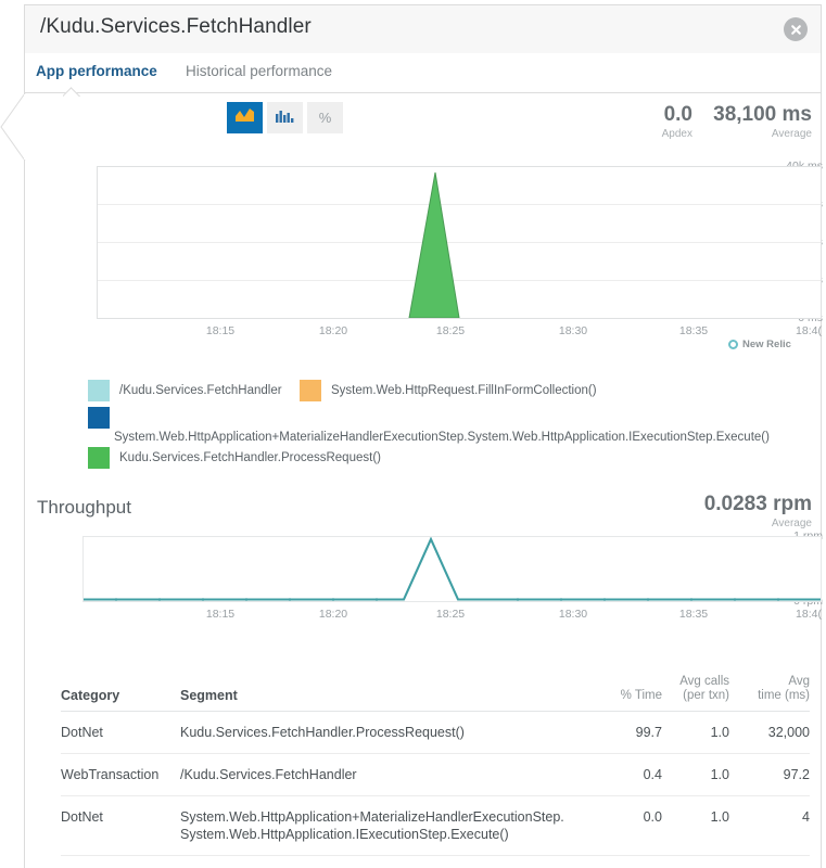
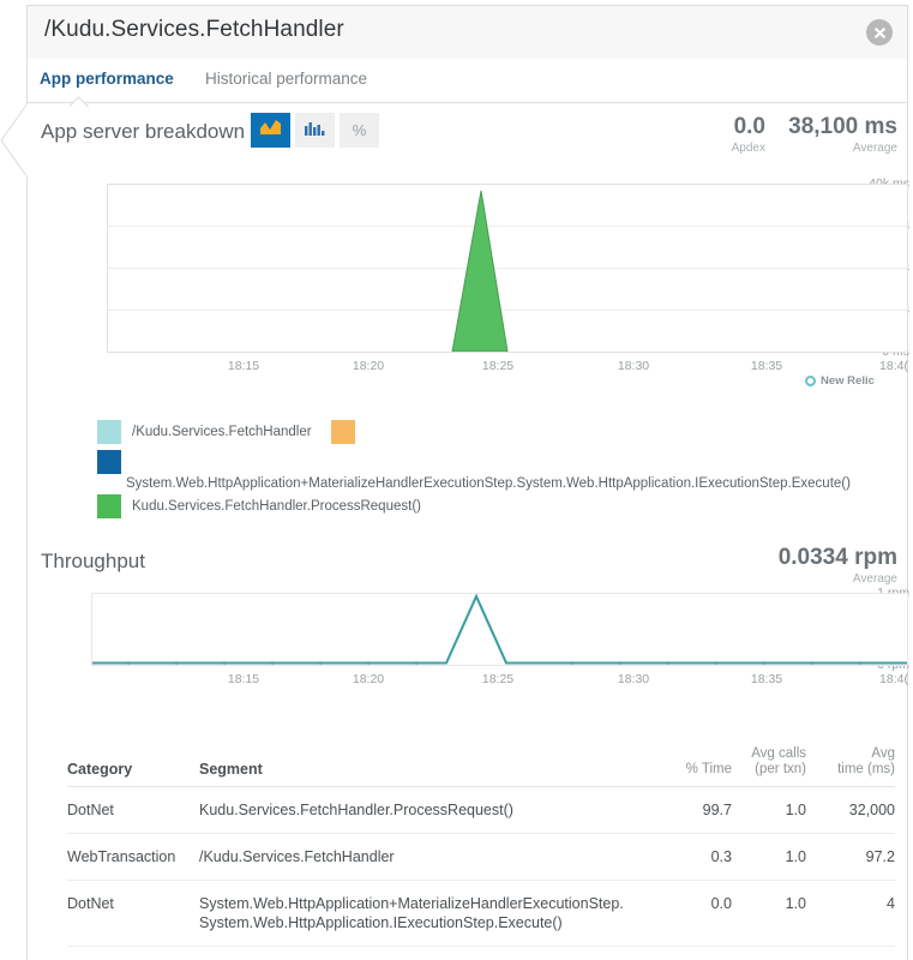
  /Kudu.Services.FetchHandler
  App performance
  Historical performance
+ App server breakdown
  %
  0.0
  Apdex
  38,100 ms
  Average
  18:15
  18:20
  18:25
  18:30
  18:35
  18:4(
  New Relic
  /Kudu.Services.FetchHandler
- System.Web.HttpRequest.FillInFormCollection()
  System.Web.HttpApplication+MaterializeHandlerExecutionStep.System.Web.HttpApplication.IExecutionStep.Execute()
  Kudu.Services.FetchHandler.ProcessRequest()
  Throughput
- 0.0283 rpm
+ 0.0334 rpm
  Average
  18:15
  18:20
  18:25
  18:30
  18:35
  18:4(
  Category	Segment	% Time	Avg calls (per txn)	Avg time (ms)
  DotNet	Kudu.Services.FetchHandler.ProcessRequest()	99.7	1.0	32,000
- WebTransaction	/Kudu.Services.FetchHandler	0.4	1.0	97.2
+ WebTransaction	/Kudu.Services.FetchHandler	0.3	1.0	97.2
  DotNet	System.Web.HttpApplication+MaterializeHandlerExecutionStep. System.Web.HttpApplication.IExecutionStep.Execute()	0.0	1.0	4
